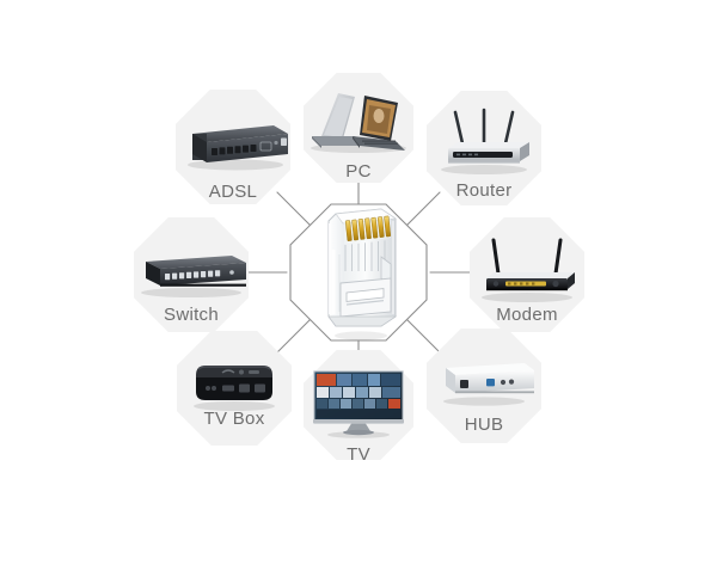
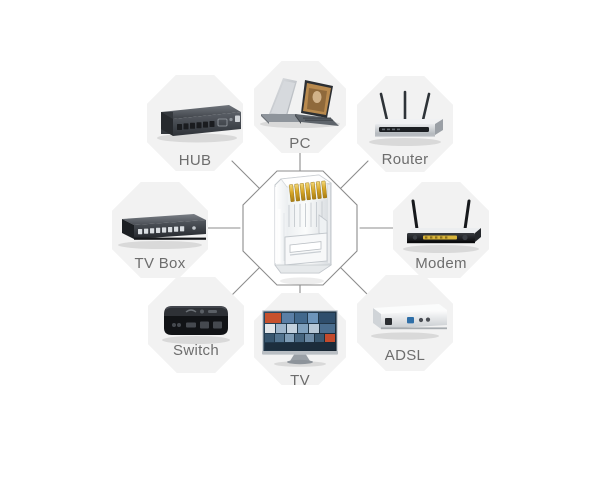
- ADSL
+ HUB
  PC
  Router
- Switch
+ TV Box
  Modem
- TV Box
+ Switch
  TV
- HUB
+ ADSL
